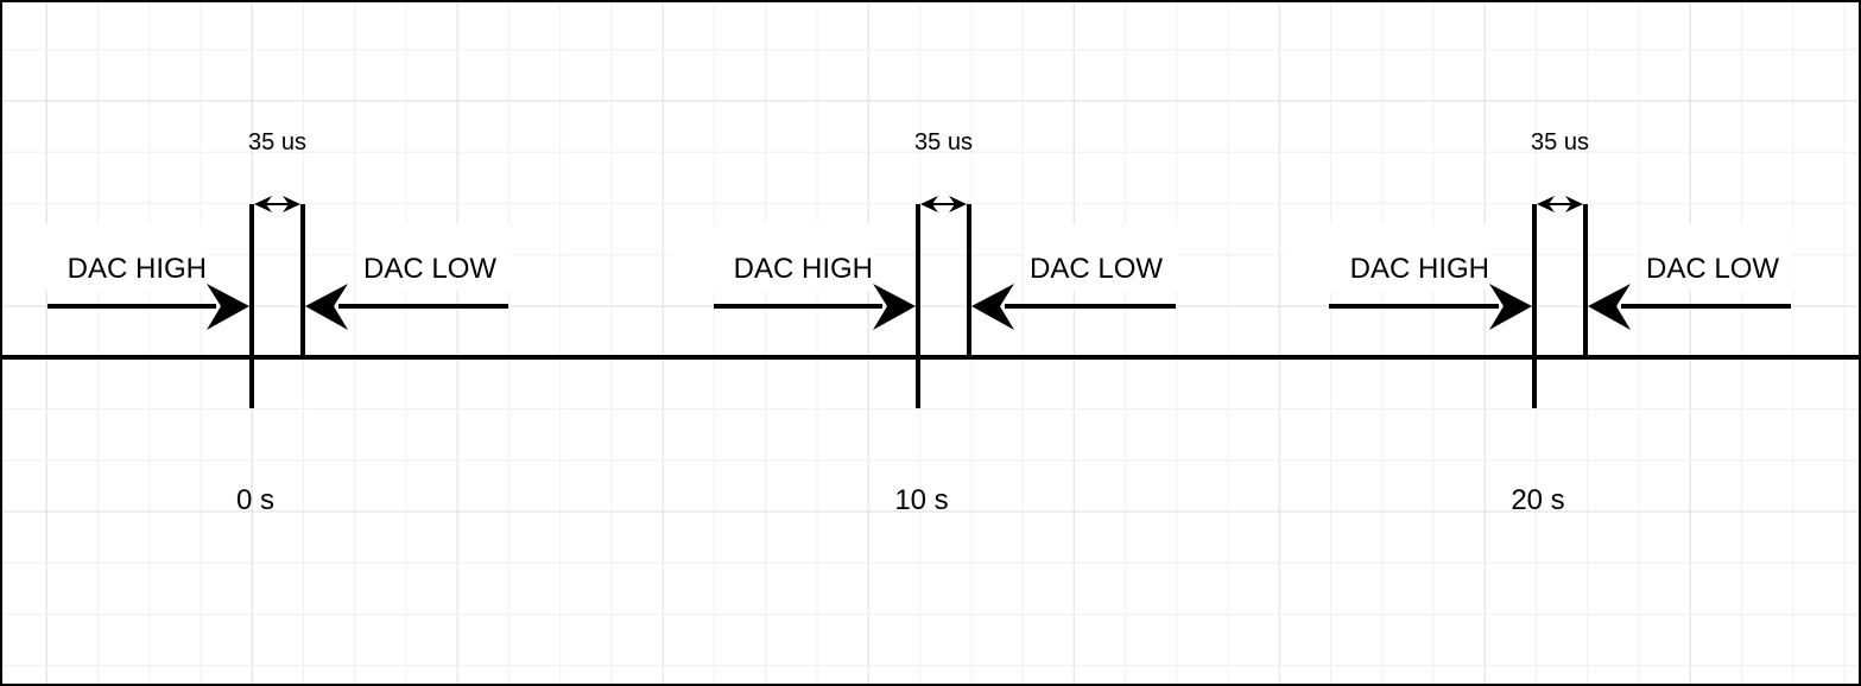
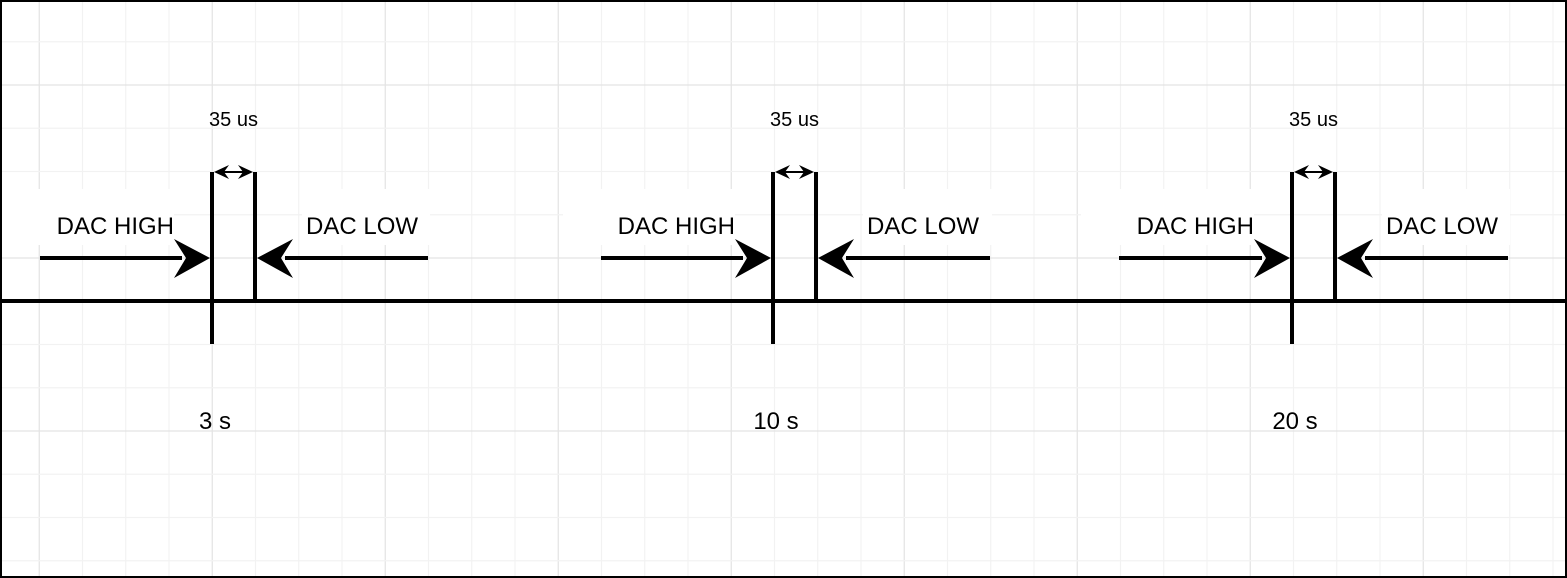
  35 us
  DAC HIGH
  DAC LOW
- 0 s
+ 3 s
  35 us
  DAC HIGH
  DAC LOW
  10 s
  35 us
  DAC HIGH
  DAC LOW
  20 s
